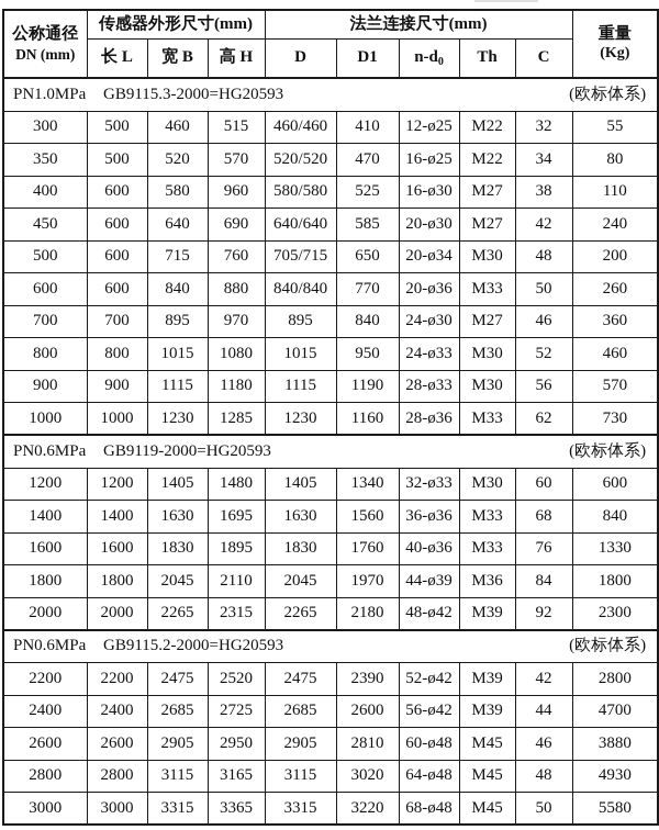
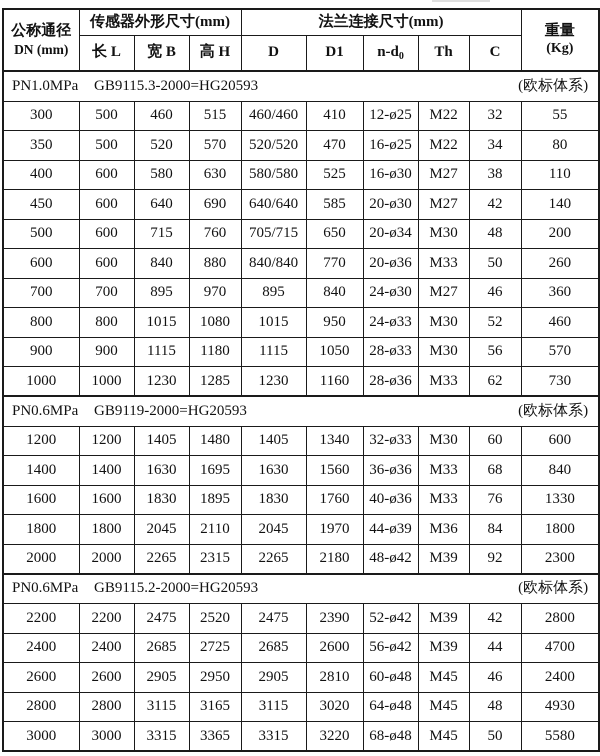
  公称通径 DN (mm)	传感器外形尺寸(mm)	法兰连接尺寸(mm)	重量 (Kg)
  长 L	宽 B	高 H	D	D1	n-d0	Th	C
  PN1.0MPa GB9115.3-2000=HG20593 (欧标体系)
  300	500	460	515	460/460	410	12-ø25	M22	32	55
  350	500	520	570	520/520	470	16-ø25	M22	34	80
- 400	600	580	960	580/580	525	16-ø30	M27	38	110
+ 400	600	580	630	580/580	525	16-ø30	M27	38	110
- 450	600	640	690	640/640	585	20-ø30	M27	42	240
+ 450	600	640	690	640/640	585	20-ø30	M27	42	140
  500	600	715	760	705/715	650	20-ø34	M30	48	200
  600	600	840	880	840/840	770	20-ø36	M33	50	260
  700	700	895	970	895	840	24-ø30	M27	46	360
  800	800	1015	1080	1015	950	24-ø33	M30	52	460
- 900	900	1115	1180	1115	1190	28-ø33	M30	56	570
+ 900	900	1115	1180	1115	1050	28-ø33	M30	56	570
  1000	1000	1230	1285	1230	1160	28-ø36	M33	62	730
  PN0.6MPa GB9119-2000=HG20593 (欧标体系)
  1200	1200	1405	1480	1405	1340	32-ø33	M30	60	600
  1400	1400	1630	1695	1630	1560	36-ø36	M33	68	840
  1600	1600	1830	1895	1830	1760	40-ø36	M33	76	1330
  1800	1800	2045	2110	2045	1970	44-ø39	M36	84	1800
  2000	2000	2265	2315	2265	2180	48-ø42	M39	92	2300
  PN0.6MPa GB9115.2-2000=HG20593 (欧标体系)
  2200	2200	2475	2520	2475	2390	52-ø42	M39	42	2800
  2400	2400	2685	2725	2685	2600	56-ø42	M39	44	4700
- 2600	2600	2905	2950	2905	2810	60-ø48	M45	46	3880
+ 2600	2600	2905	2950	2905	2810	60-ø48	M45	46	2400
  2800	2800	3115	3165	3115	3020	64-ø48	M45	48	4930
  3000	3000	3315	3365	3315	3220	68-ø48	M45	50	5580
